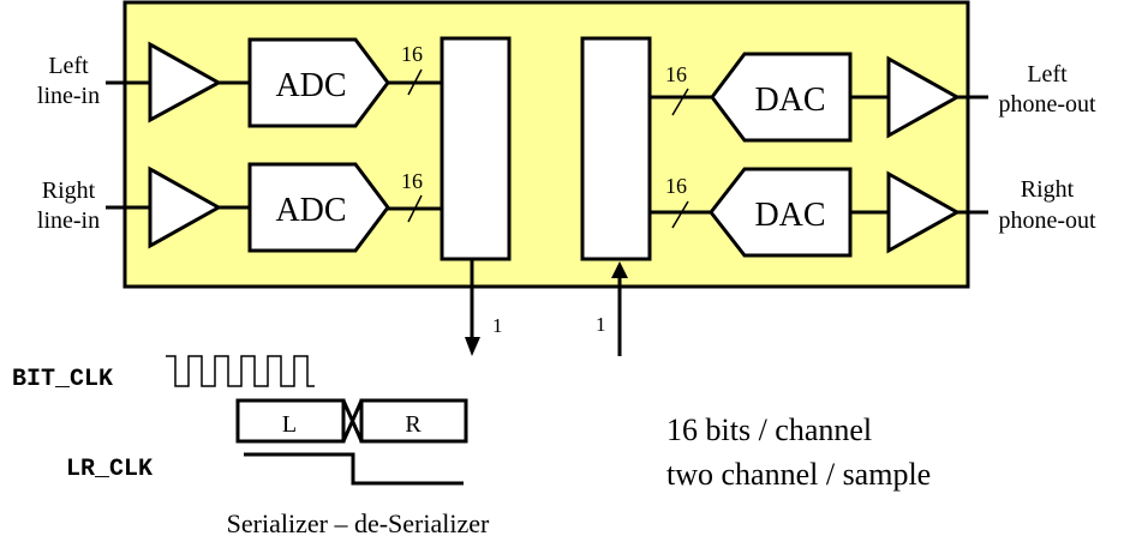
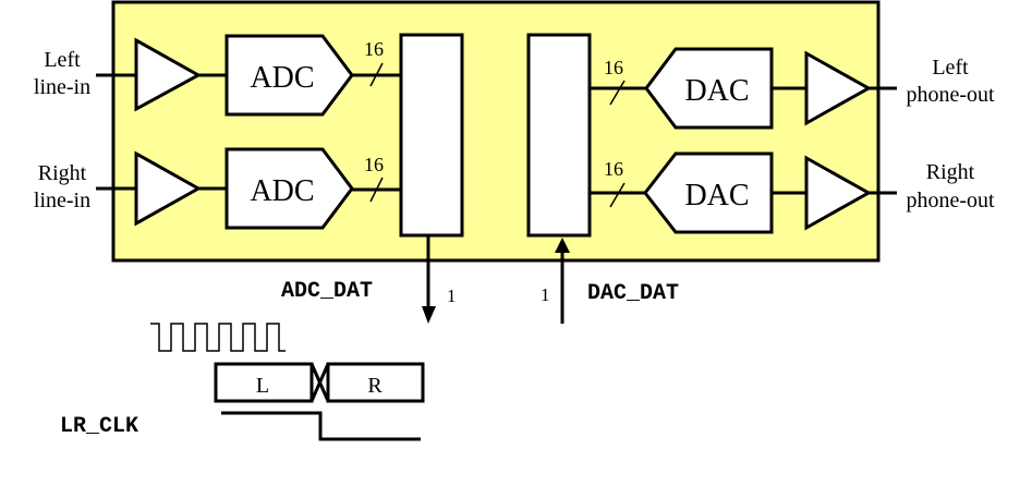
  Left
  line-in
  Right
  line-in
  ADC
  ADC
  16
  16
  16
  16
  DAC
  DAC
  Left
  phone-out
  Right
  phone-out
+ ADC_DAT
  1
+ DAC_DAT
  1
- BIT_CLK
  L
  R
  LR_CLK
- Serializer – de-Serializer
- 16 bits / channel
- two channel / sample
